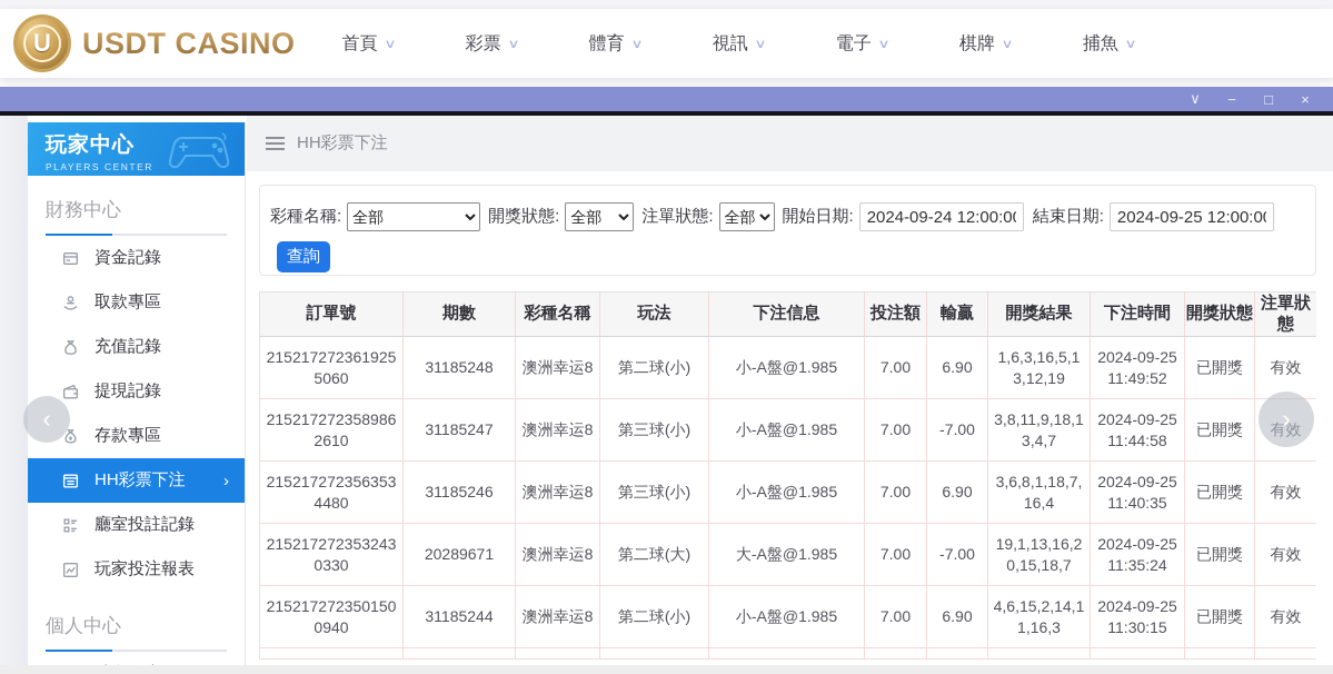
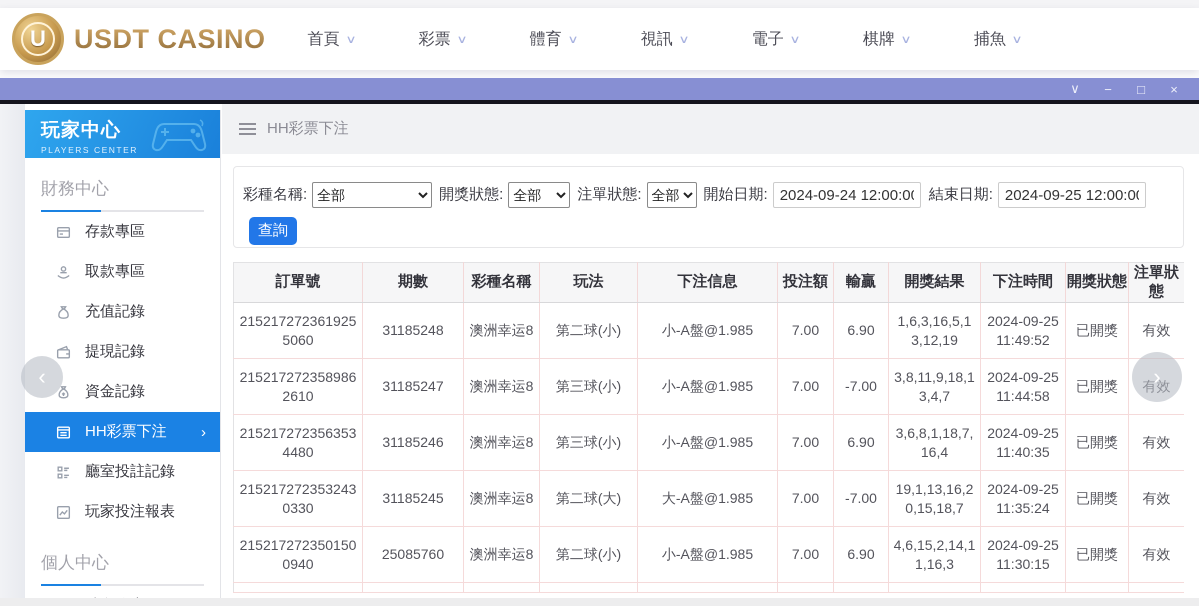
  U
  USDT CASINO
  首頁
  ∨
  彩票
  ∨
  體育
  ∨
  視訊
  ∨
  電子
  ∨
  棋牌
  ∨
  捕魚
  ∨
  ∨
  −
  □
  ×
  玩家中心
  PLAYERS CENTER
  財務中心
- 資金記錄
+ 存款專區
  取款專區
  充值記錄
  提現記錄
- 存款專區
+ 資金記錄
  HH彩票下注
  ›
  廳室投註記錄
  玩家投注報表
  個人中心
  HH彩票下注
  彩種名稱:
  全部
  開獎狀態:
  全部
  注單狀態:
  全部
  開始日期:
  2024-09-24 12:00:0
  結束日期:
  2024-09-25 12:00:0
  查詢
  訂單號	期數	彩種名稱	玩法	下注信息	投注額	輸贏	開獎結果	下注時間	開獎狀態	注單狀態
  2152172723619255060	31185248	澳洲幸运8	第二球(小)	小-A盤@1.985	7.00	6.90	1,6,3,16,5,13,12,19	2024-09-25 11:49:52	已開獎	有效
  2152172723589862610	31185247	澳洲幸运8	第三球(小)	小-A盤@1.985	7.00	-7.00	3,8,11,9,18,13,4,7	2024-09-25 11:44:58	已開獎	有效
  2152172723563534480	31185246	澳洲幸运8	第三球(小)	小-A盤@1.985	7.00	6.90	3,6,8,1,18,7,16,4	2024-09-25 11:40:35	已開獎	有效
- 2152172723532430330	20289671	澳洲幸运8	第二球(大)	大-A盤@1.985	7.00	-7.00	19,1,13,16,20,15,18,7	2024-09-25 11:35:24	已開獎	有效
+ 2152172723532430330	31185245	澳洲幸运8	第二球(大)	大-A盤@1.985	7.00	-7.00	19,1,13,16,20,15,18,7	2024-09-25 11:35:24	已開獎	有效
- 2152172723501500940	31185244	澳洲幸运8	第二球(小)	小-A盤@1.985	7.00	6.90	4,6,15,2,14,11,16,3	2024-09-25 11:30:15	已開獎	有效
+ 2152172723501500940	25085760	澳洲幸运8	第二球(小)	小-A盤@1.985	7.00	6.90	4,6,15,2,14,11,16,3	2024-09-25 11:30:15	已開獎	有效
  ‹
  ›
